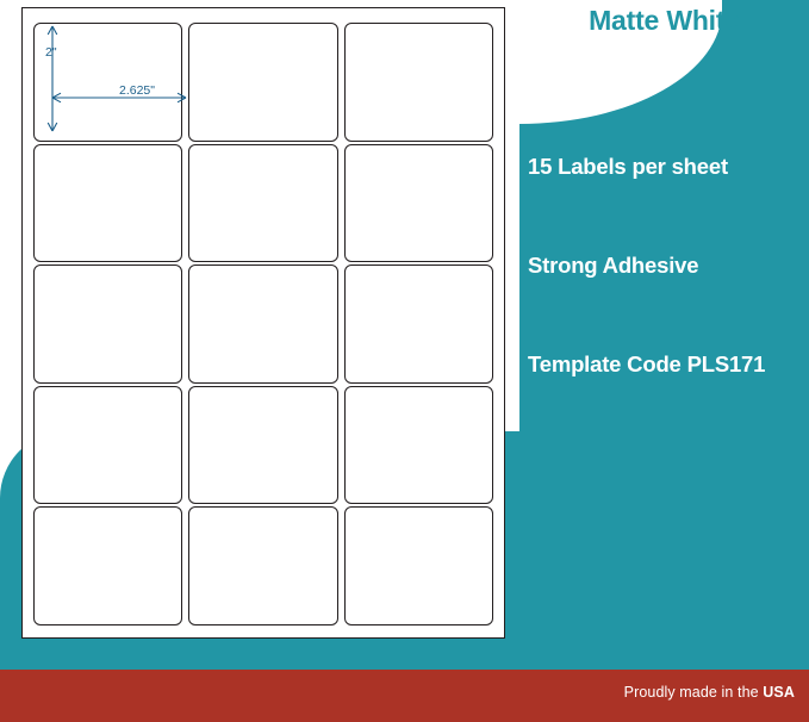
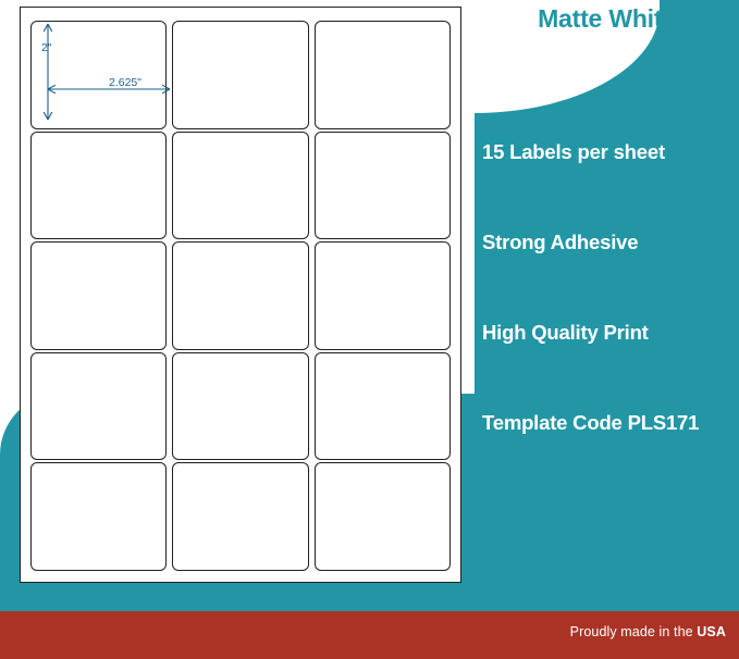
  Matte White
  15 Labels per sheet
  Strong Adhesive
+ High Quality Print
  Template Code PLS171
  2"
  2.625"
  Proudly made in the USA
